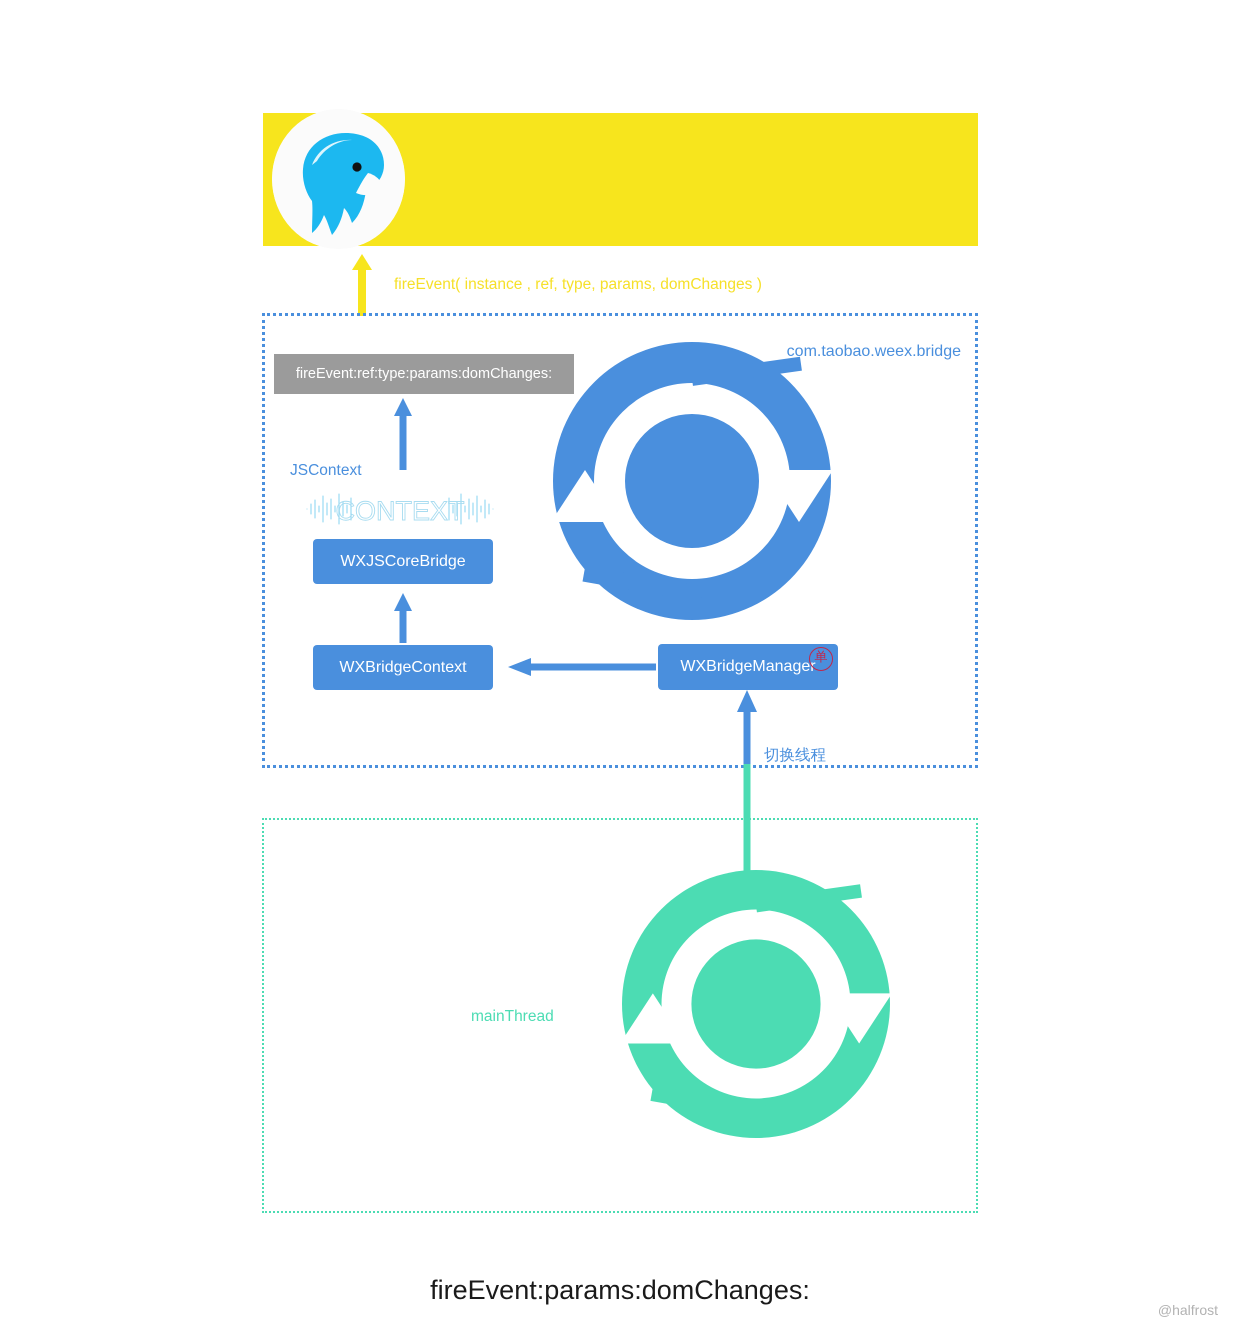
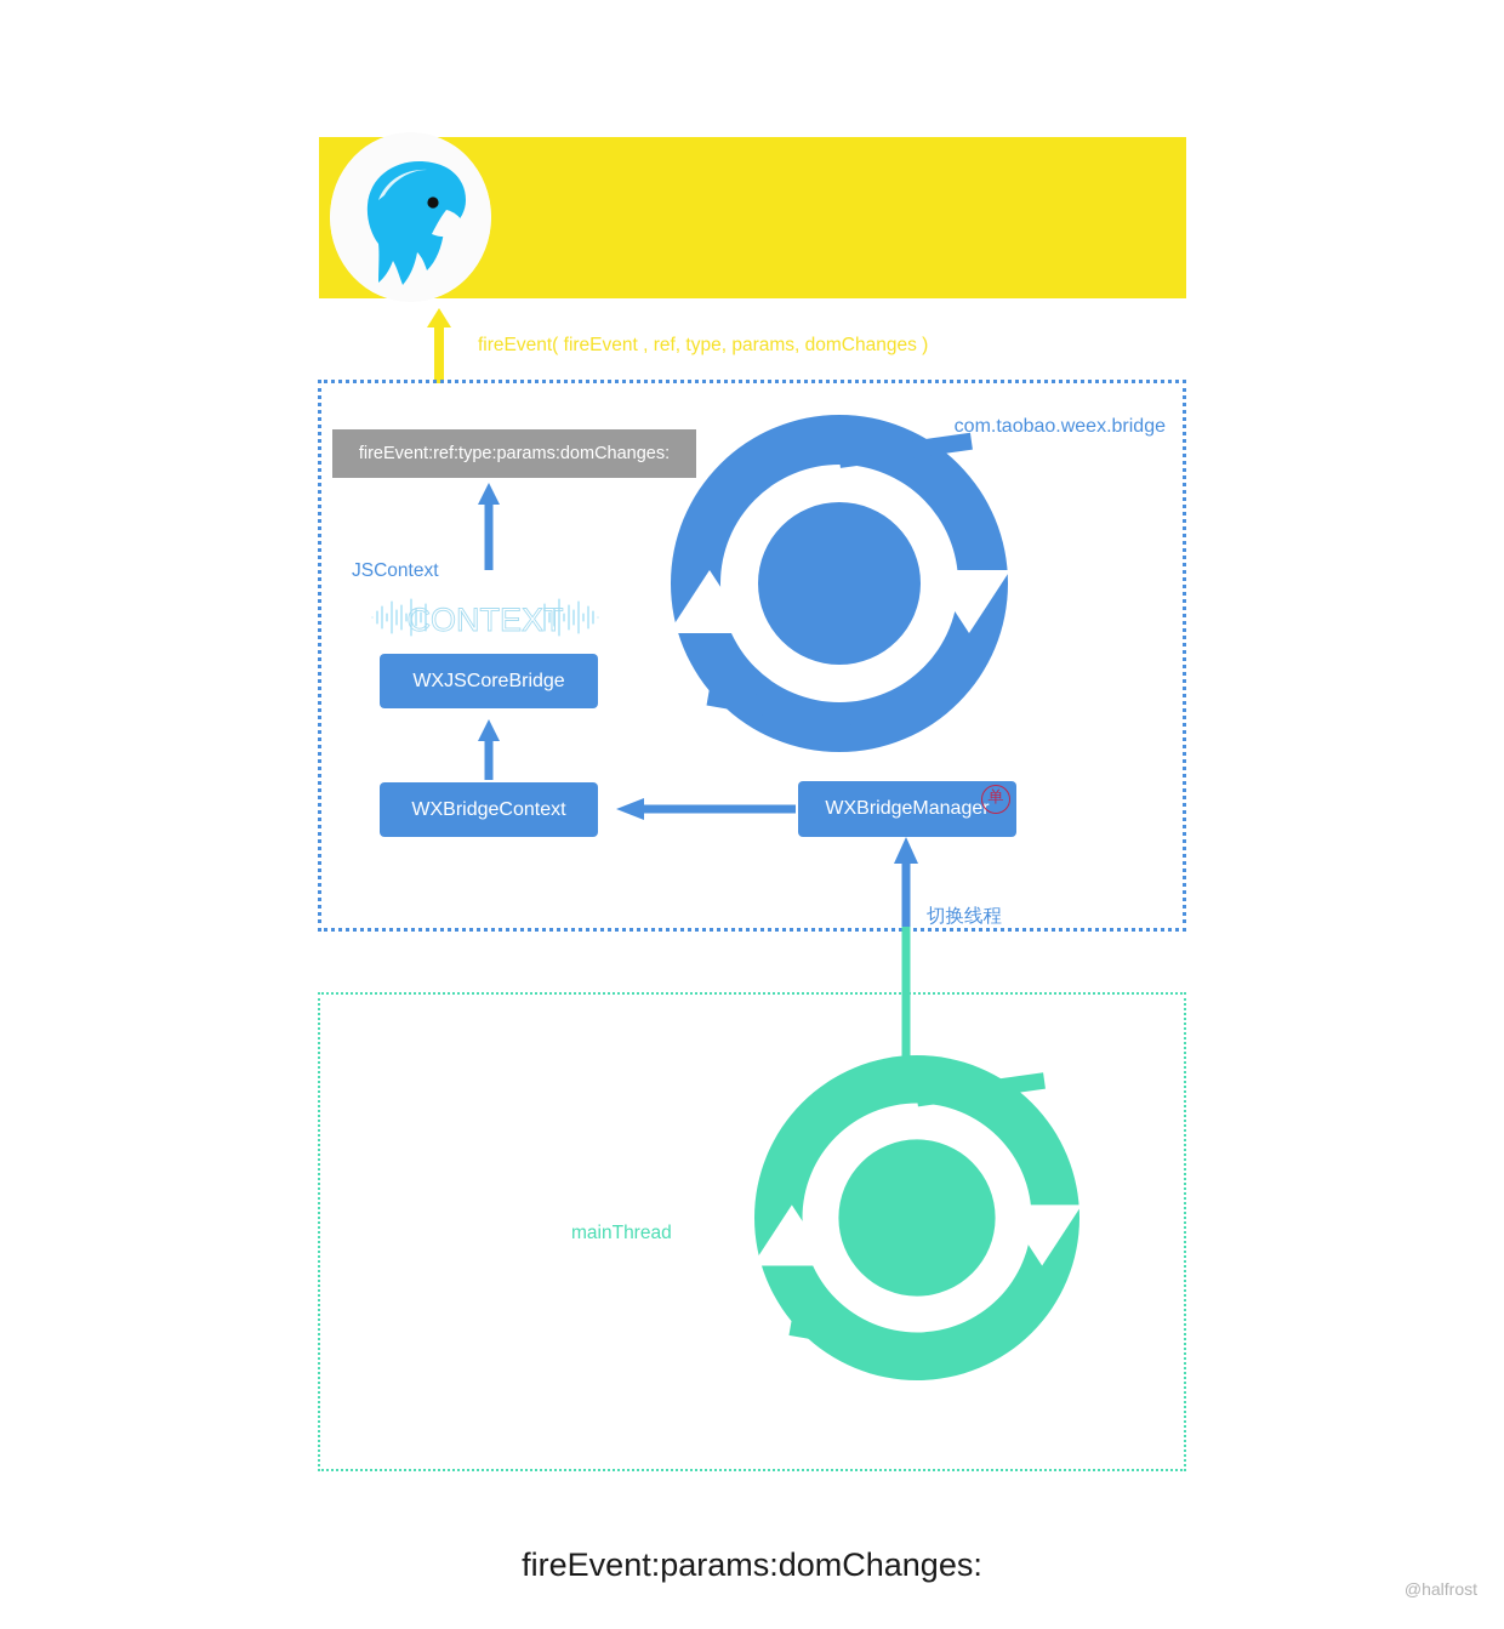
- fireEvent( instance , ref, type, params, domChanges )
+ fireEvent( fireEvent , ref, type, params, domChanges )
  com.taobao.weex.bridge
  fireEvent:ref:type:params:domChanges:
  JSContext
  CONTEXT
  WXJSCoreBridge
  WXBridgeContext
  WXBridgeManager
  单
  切换线程
  mainThread
  fireEvent:params:domChanges:
  @halfrost
